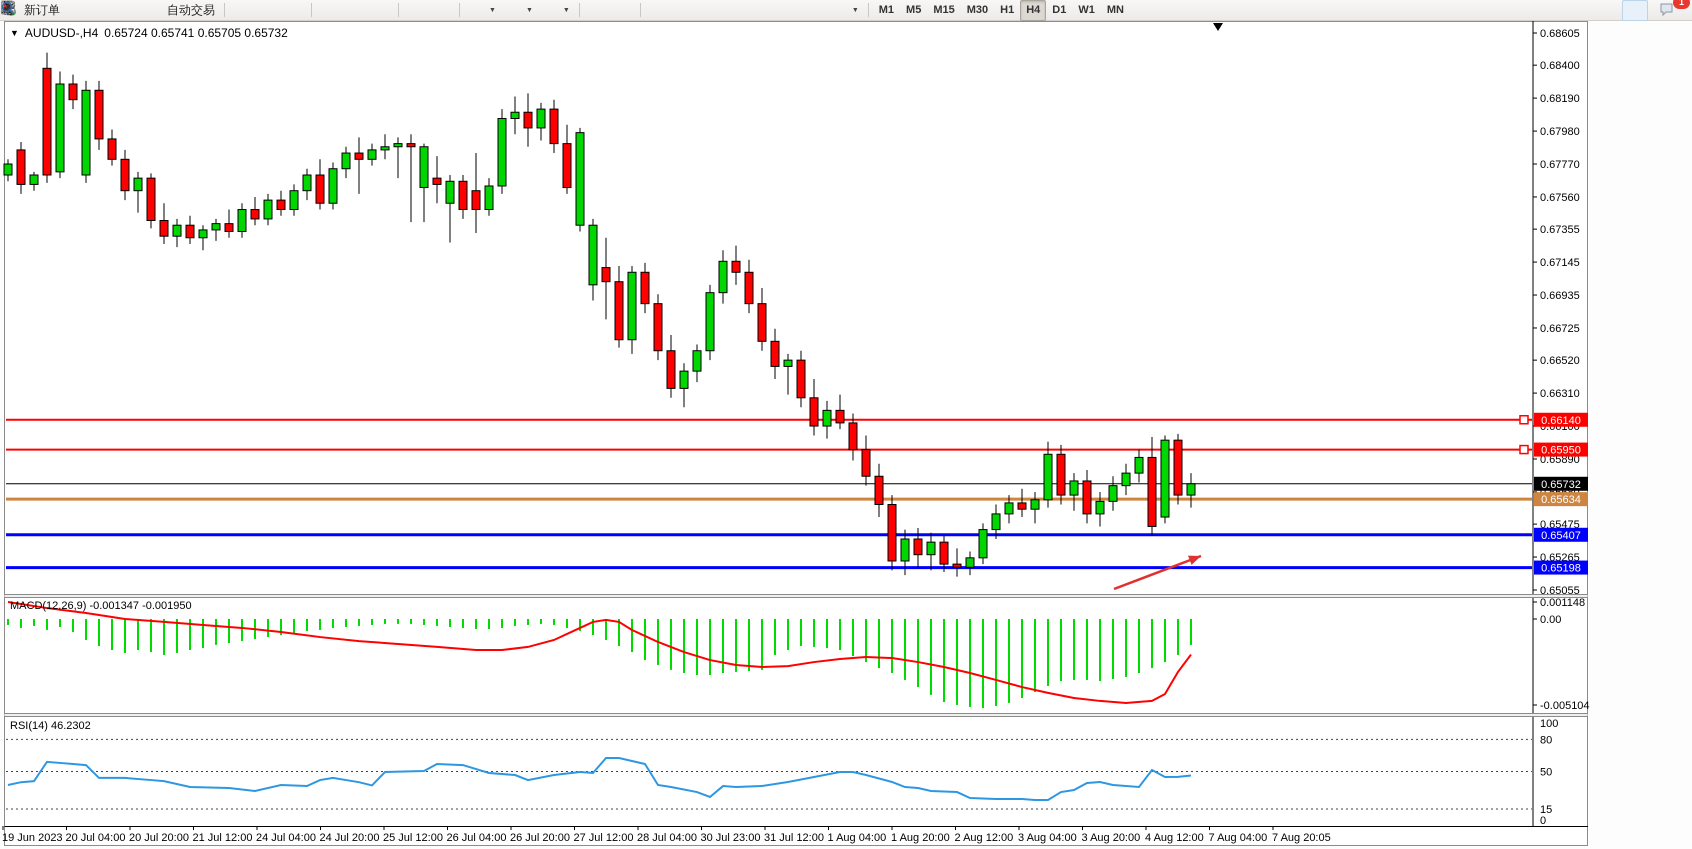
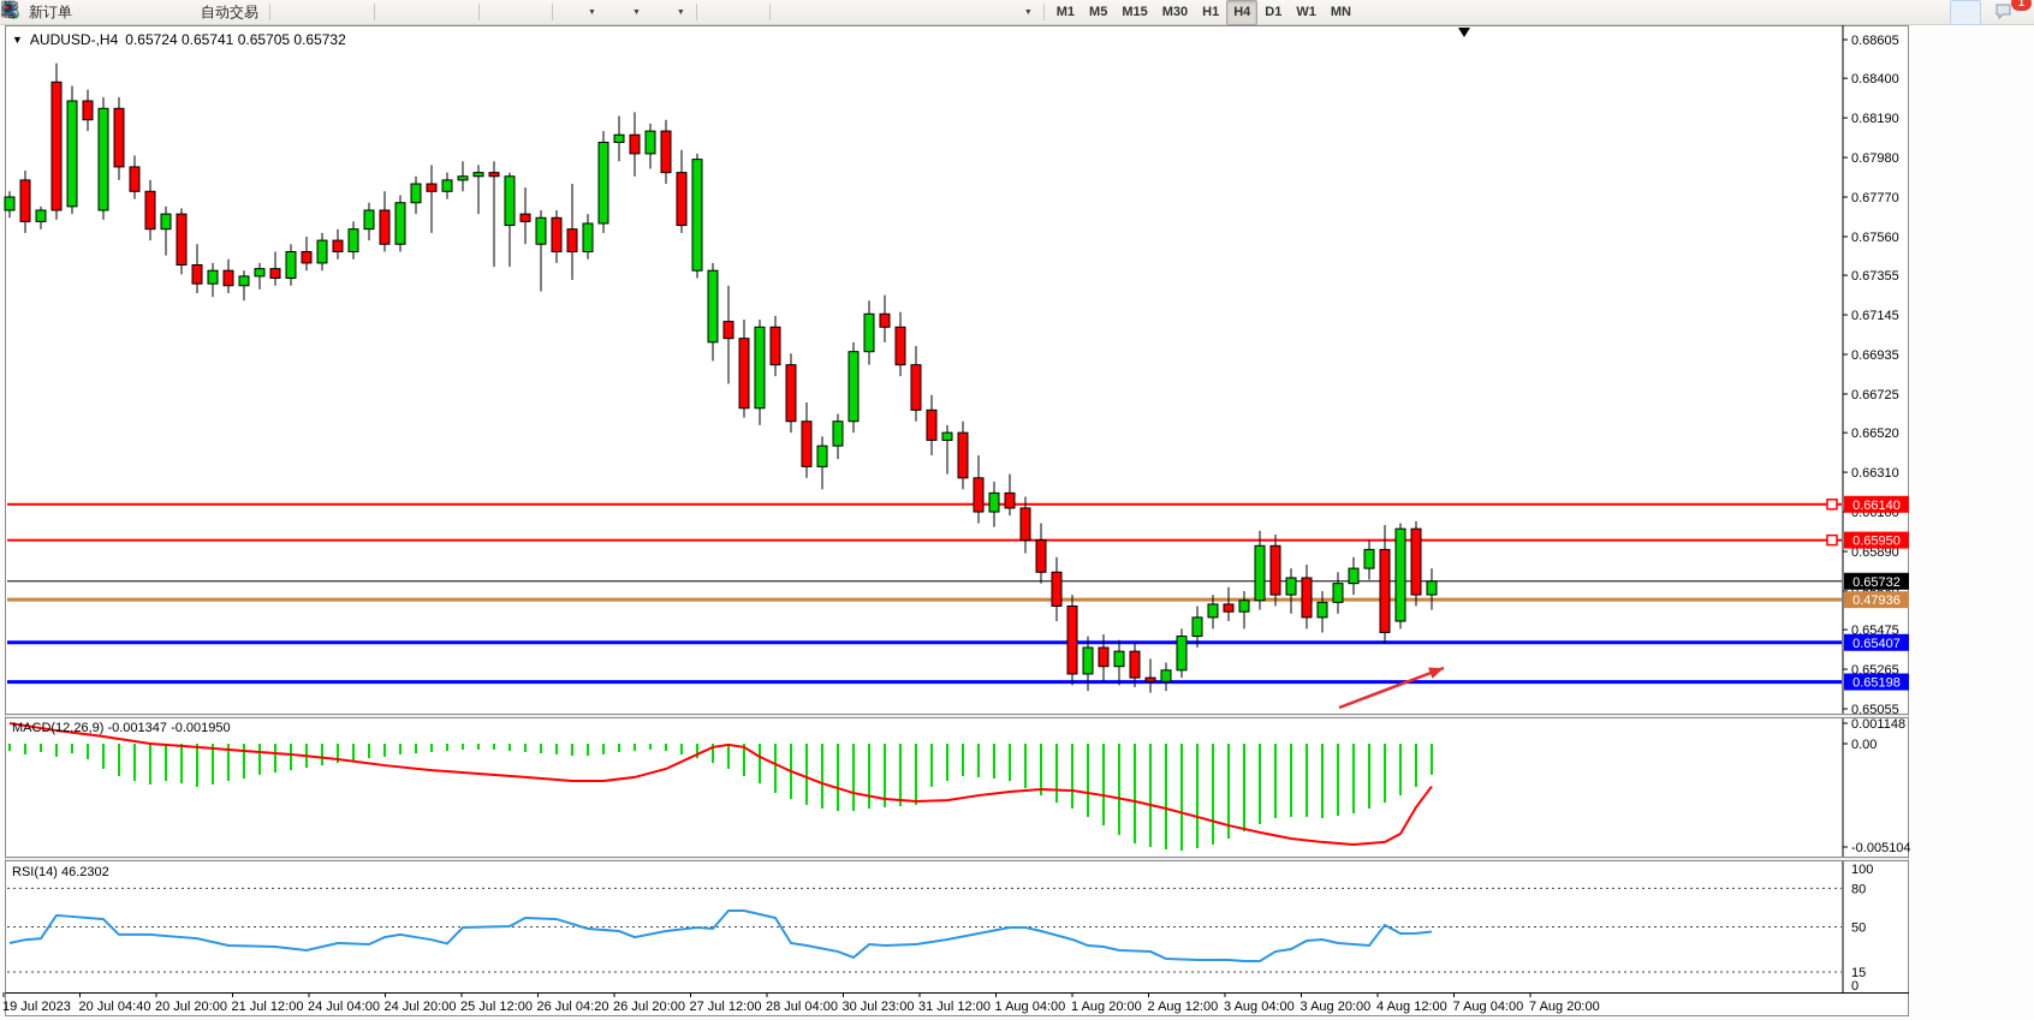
  新订单
  自动交易
  A
  T
  M1
  M5
  M15
  M30
  H1
  H4
  D1
  W1
  MN
  1
  ▼
  AUDUSD-,H4
  0.65724 0.65741 0.65705 0.65732
  0.68605
  0.68400
  0.68190
  0.67980
  0.67770
  0.67560
  0.67355
  0.67145
  0.66935
  0.66725
  0.66520
  0.66310
  0.66100
  0.65890
  0.65475
  0.65265
  0.65055
  0.66140
  0.65950
  0.65732
- 0.65634
+ 0.47936
  0.65407
  0.65198
  MACD(12,26,9) -0.001347 -0.001950
  0.001148
  0.00
  -0.005104
  RSI(14) 46.2302
  100
  80
  50
  15
  0
- 19 Jun 2023
+ 19 Jul 2023
- 20 Jul 04:00
+ 20 Jul 04:40
  20 Jul 20:00
  21 Jul 12:00
  24 Jul 04:00
  24 Jul 20:00
  25 Jul 12:00
- 26 Jul 04:00
+ 26 Jul 04:20
  26 Jul 20:00
  27 Jul 12:00
  28 Jul 04:00
  30 Jul 23:00
  31 Jul 12:00
  1 Aug 04:00
  1 Aug 20:00
  2 Aug 12:00
  3 Aug 04:00
  3 Aug 20:00
  4 Aug 12:00
  7 Aug 04:00
- 7 Aug 20:05
+ 7 Aug 20:00
